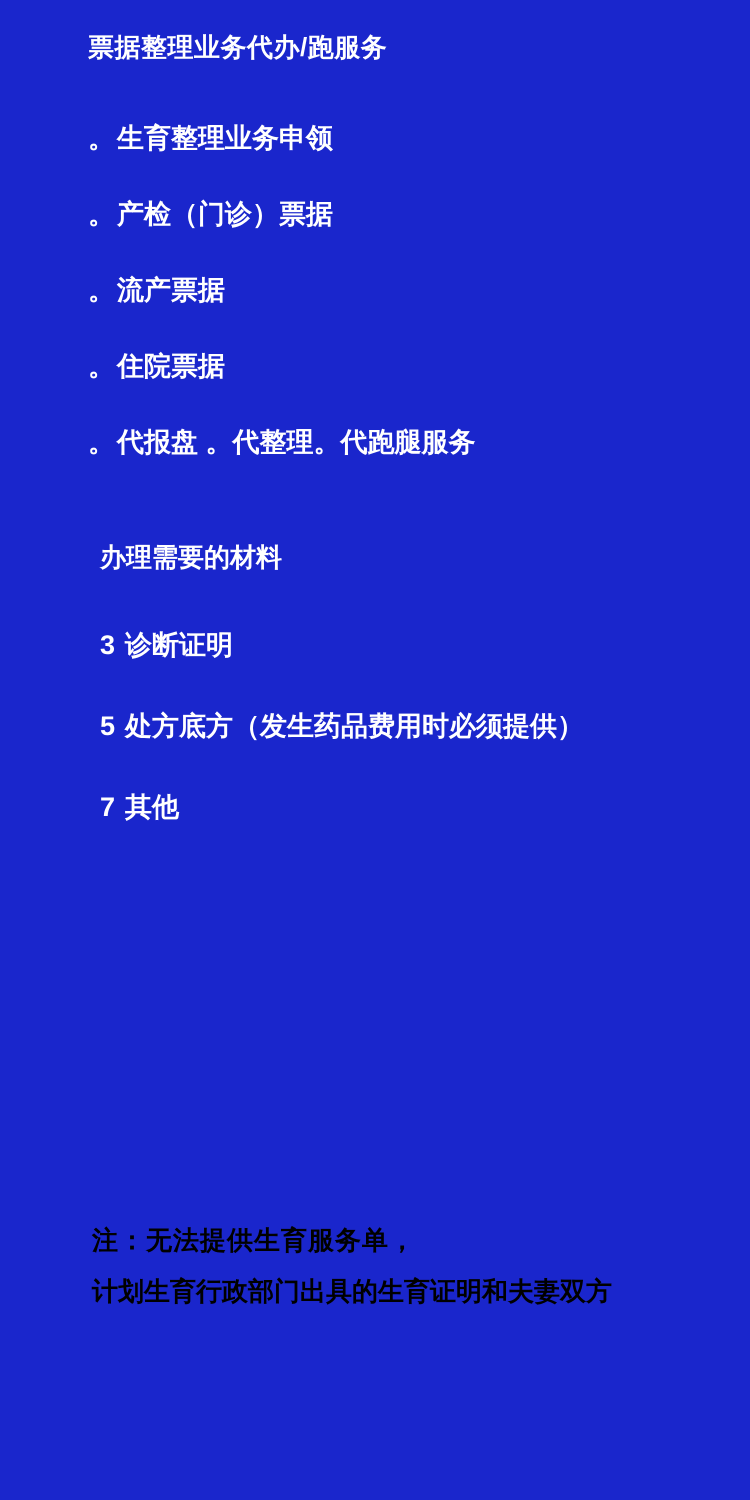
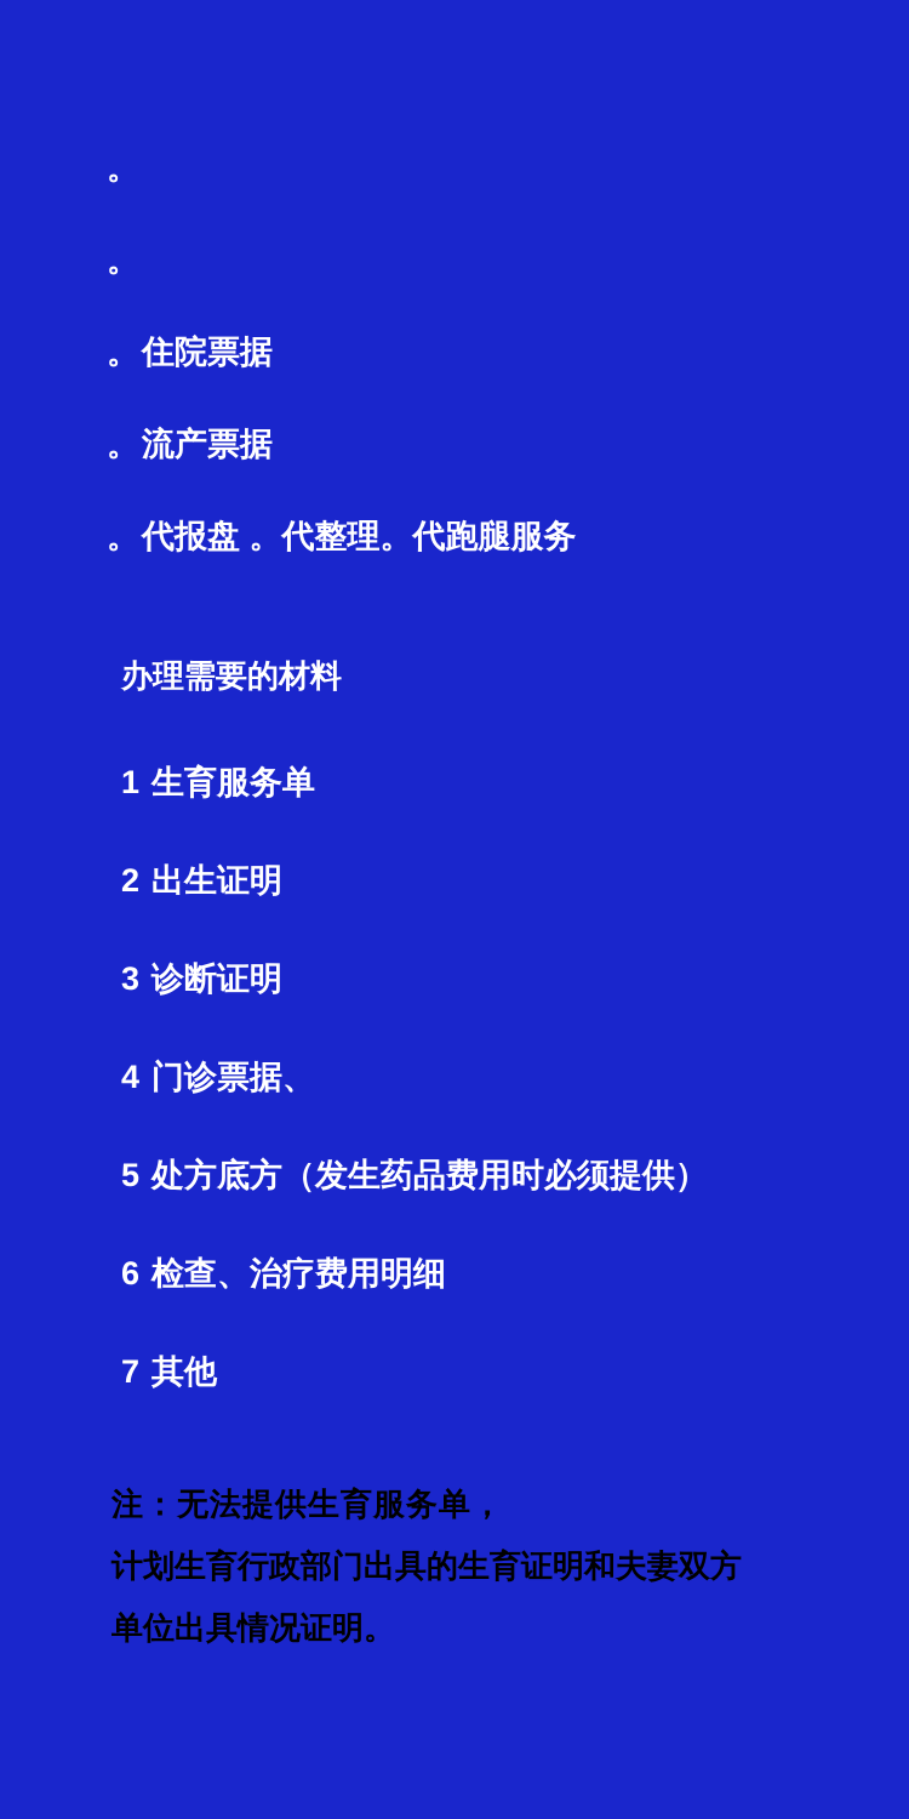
- 票据整理业务代办/跑服务
  。
- 生育整理业务申领
  。
- 产检（门诊）票据
  。
- 流产票据
+ 住院票据
  。
- 住院票据
+ 流产票据
  。
  代报盘 。代整理。代跑腿服务
  办理需要的材料
+ 1
+ 生育服务单
+ 2
+ 出生证明
  3
  诊断证明
+ 4
+ 门诊票据、
  5
  处方底方（发生药品费用时必须提供）
+ 6
+ 检查、治疗费用明细
  7
  其他
  注：无法提供生育服务单，
  计划生育行政部门出具的生育证明和夫妻双方
+ 单位出具情况证明。
